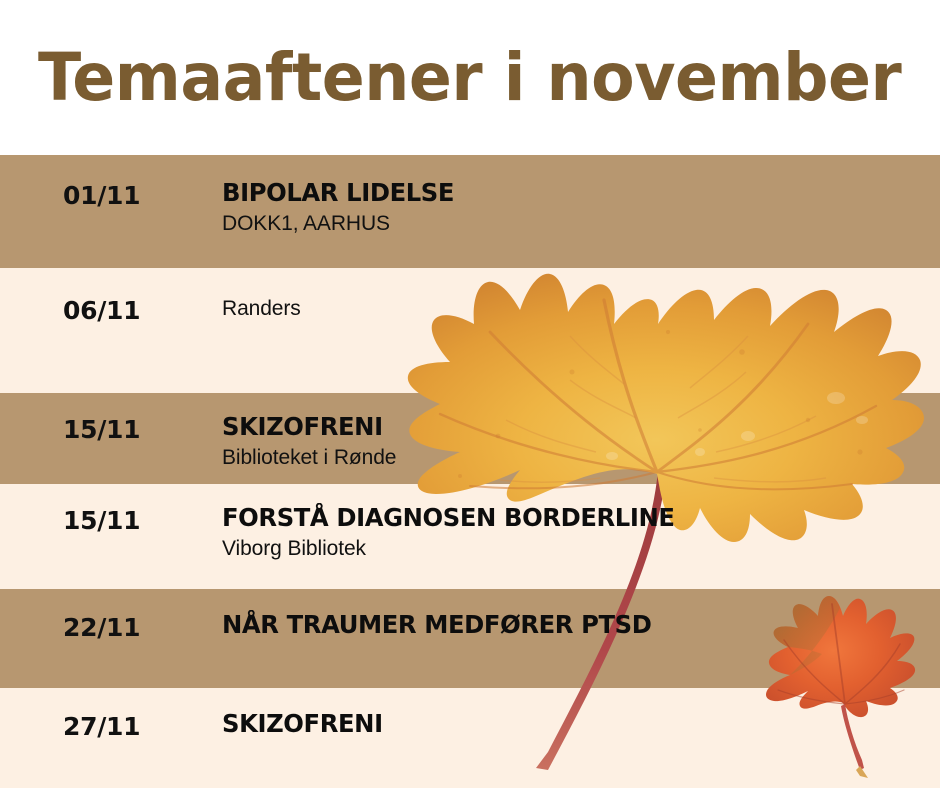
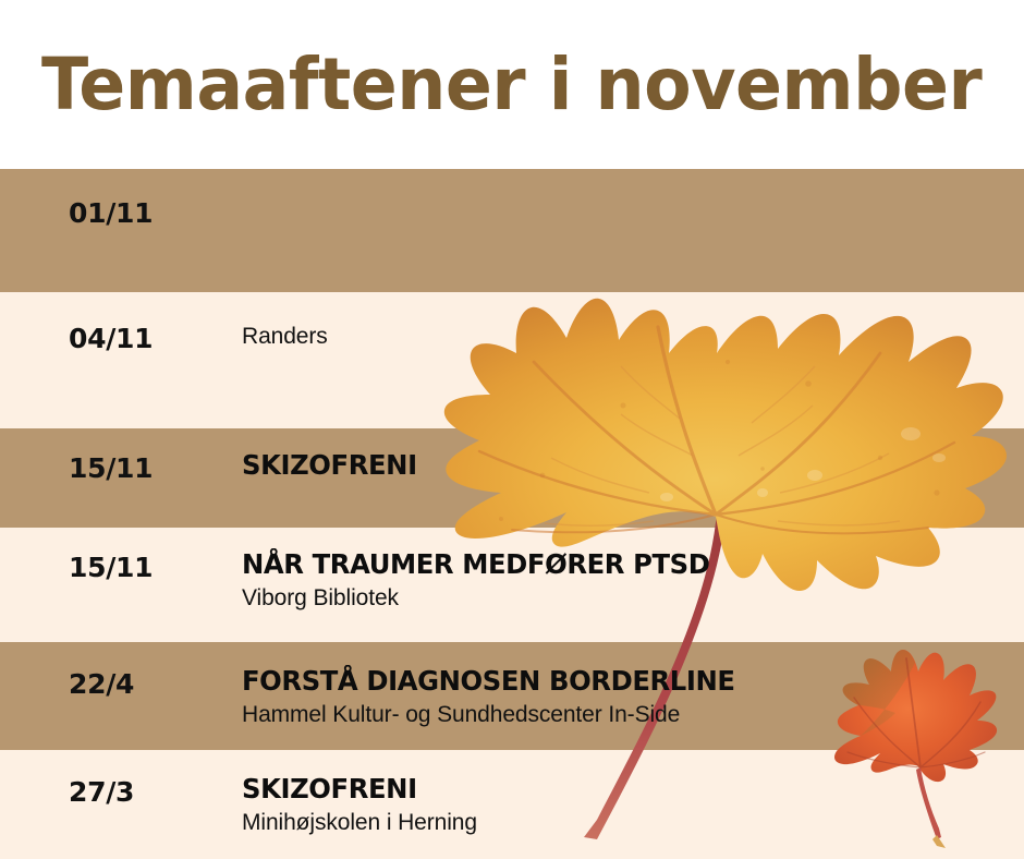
  Temaaftener i november
  01/11
- BIPOLAR LIDELSE
- DOKK1, AARHUS
- 06/11
+ 04/11
  Randers
  15/11
  SKIZOFRENI
- Biblioteket i Rønde
  15/11
- FORSTÅ DIAGNOSEN BORDERLINE
+ NÅR TRAUMER MEDFØRER PTSD
  Viborg Bibliotek
- 22/11
+ 22/4
- NÅR TRAUMER MEDFØRER PTSD
+ FORSTÅ DIAGNOSEN BORDERLINE
+ Hammel Kultur- og Sundhedscenter In-Side
- 27/11
+ 27/3
  SKIZOFRENI
+ Minihøjskolen i Herning
